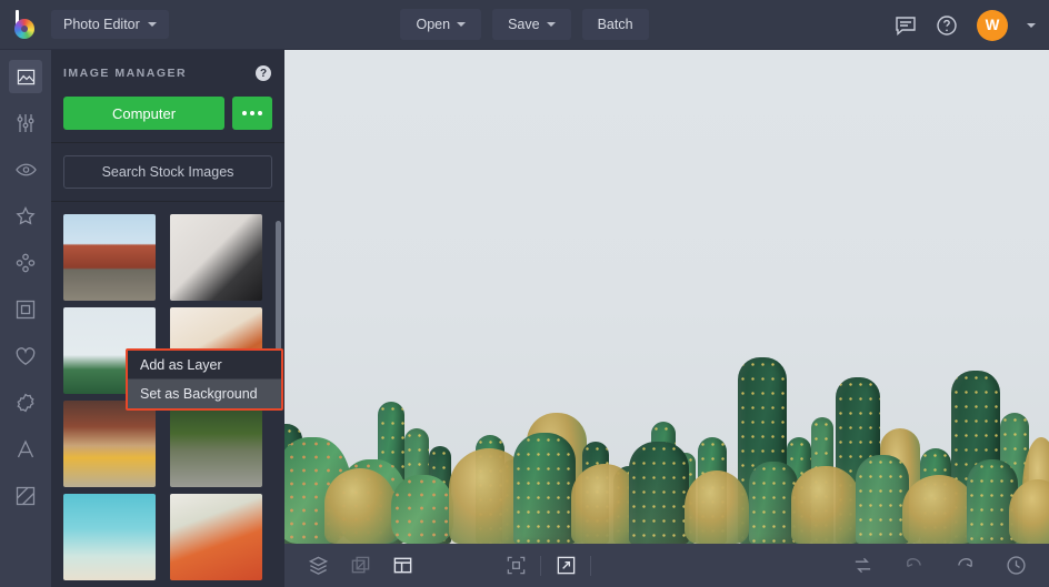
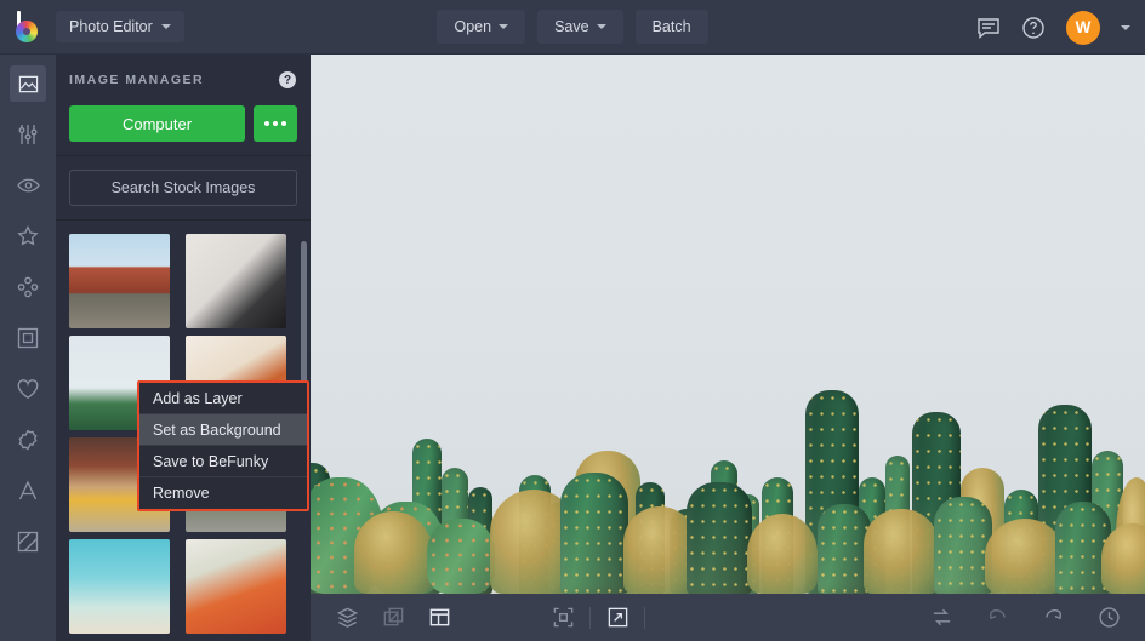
  Photo Editor
  Open
  Save
  Batch
  W
  IMAGE MANAGER
  ?
  Computer
  Search Stock Images
  Add as Layer
  Set as Background
+ Save to BeFunky
+ Remove
